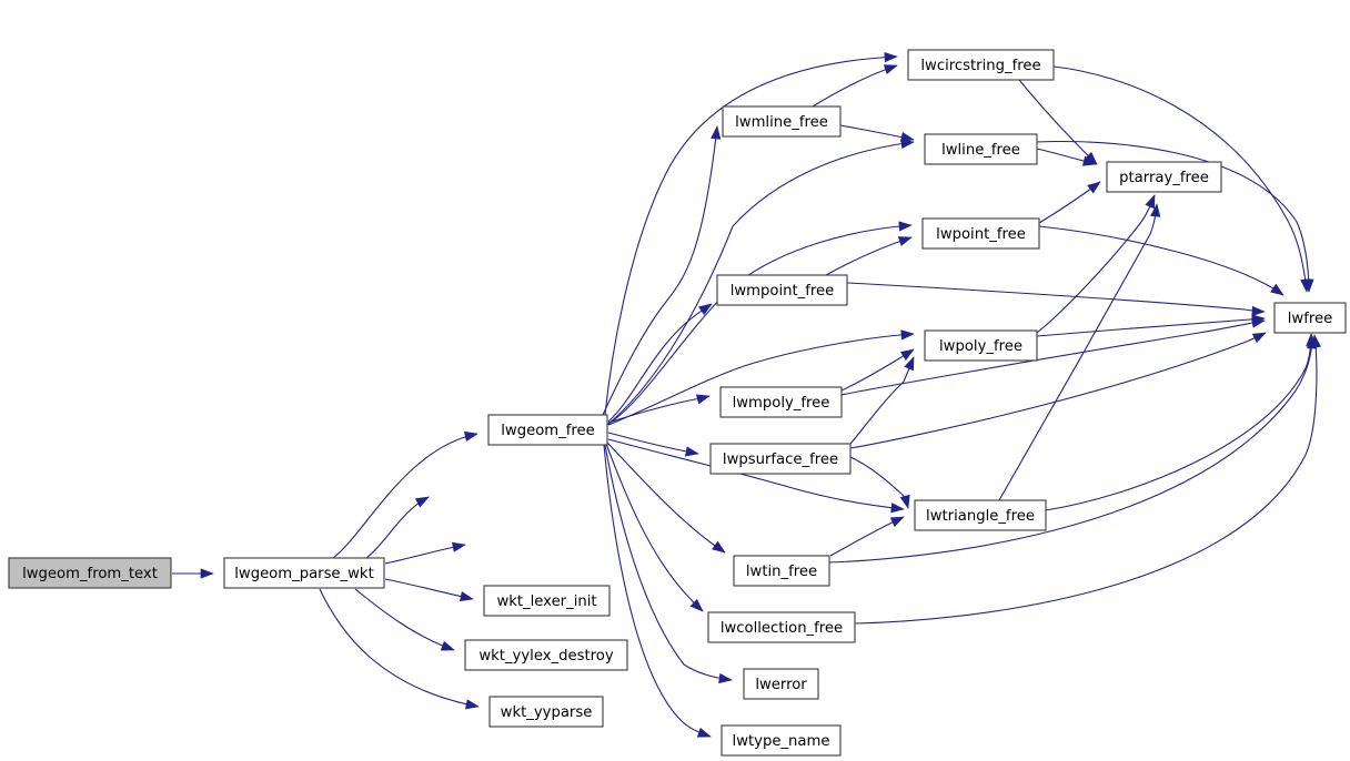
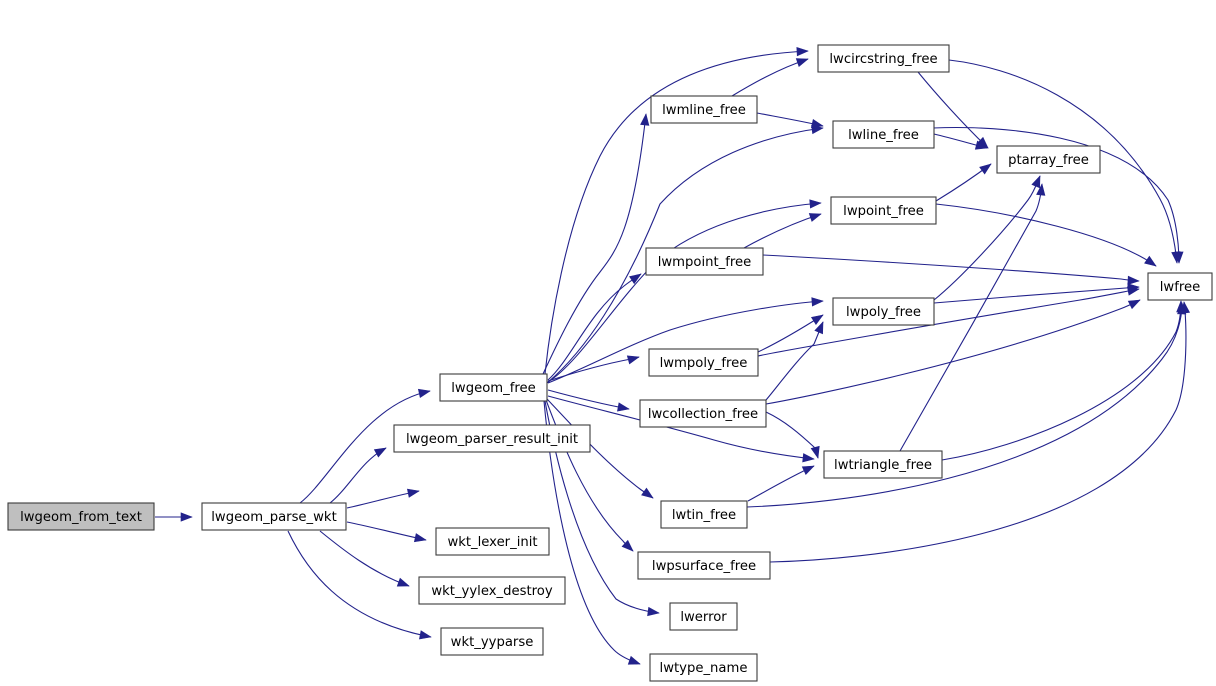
  lwgeom_from_text
  lwgeom_parse_wkt
  lwgeom_free
+ lwgeom_parser_result_init
  wkt_lexer_init
  wkt_yylex_destroy
  wkt_yyparse
  lwmline_free
  lwcircstring_free
  lwline_free
  ptarray_free
  lwpoint_free
  lwmpoint_free
  lwfree
  lwpoly_free
  lwmpoly_free
- lwpsurface_free
+ lwcollection_free
  lwtriangle_free
  lwtin_free
- lwcollection_free
+ lwpsurface_free
  lwerror
  lwtype_name
